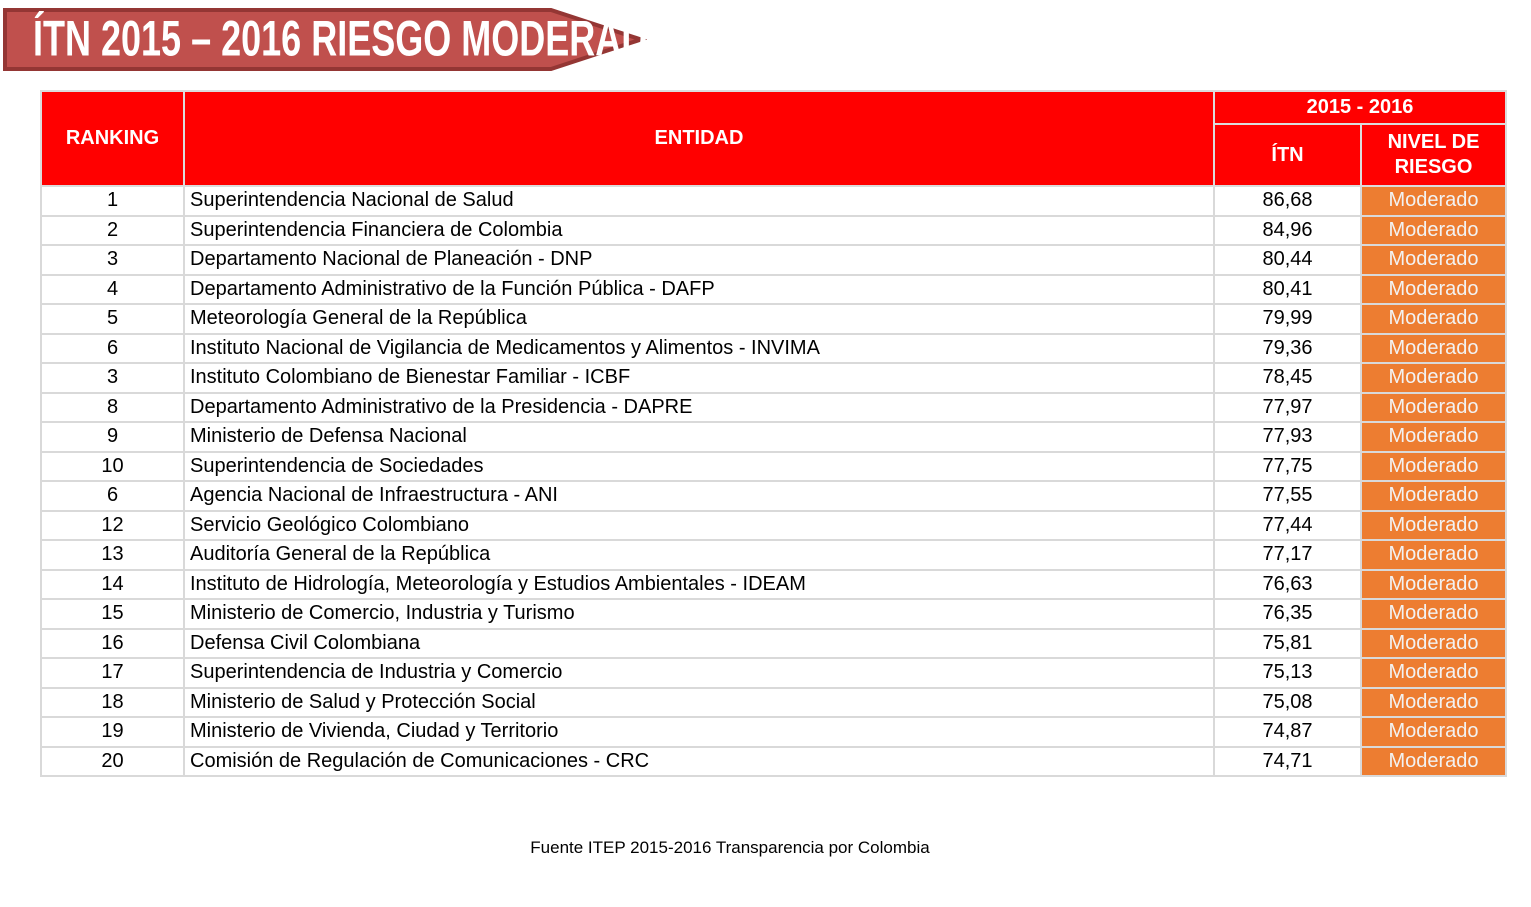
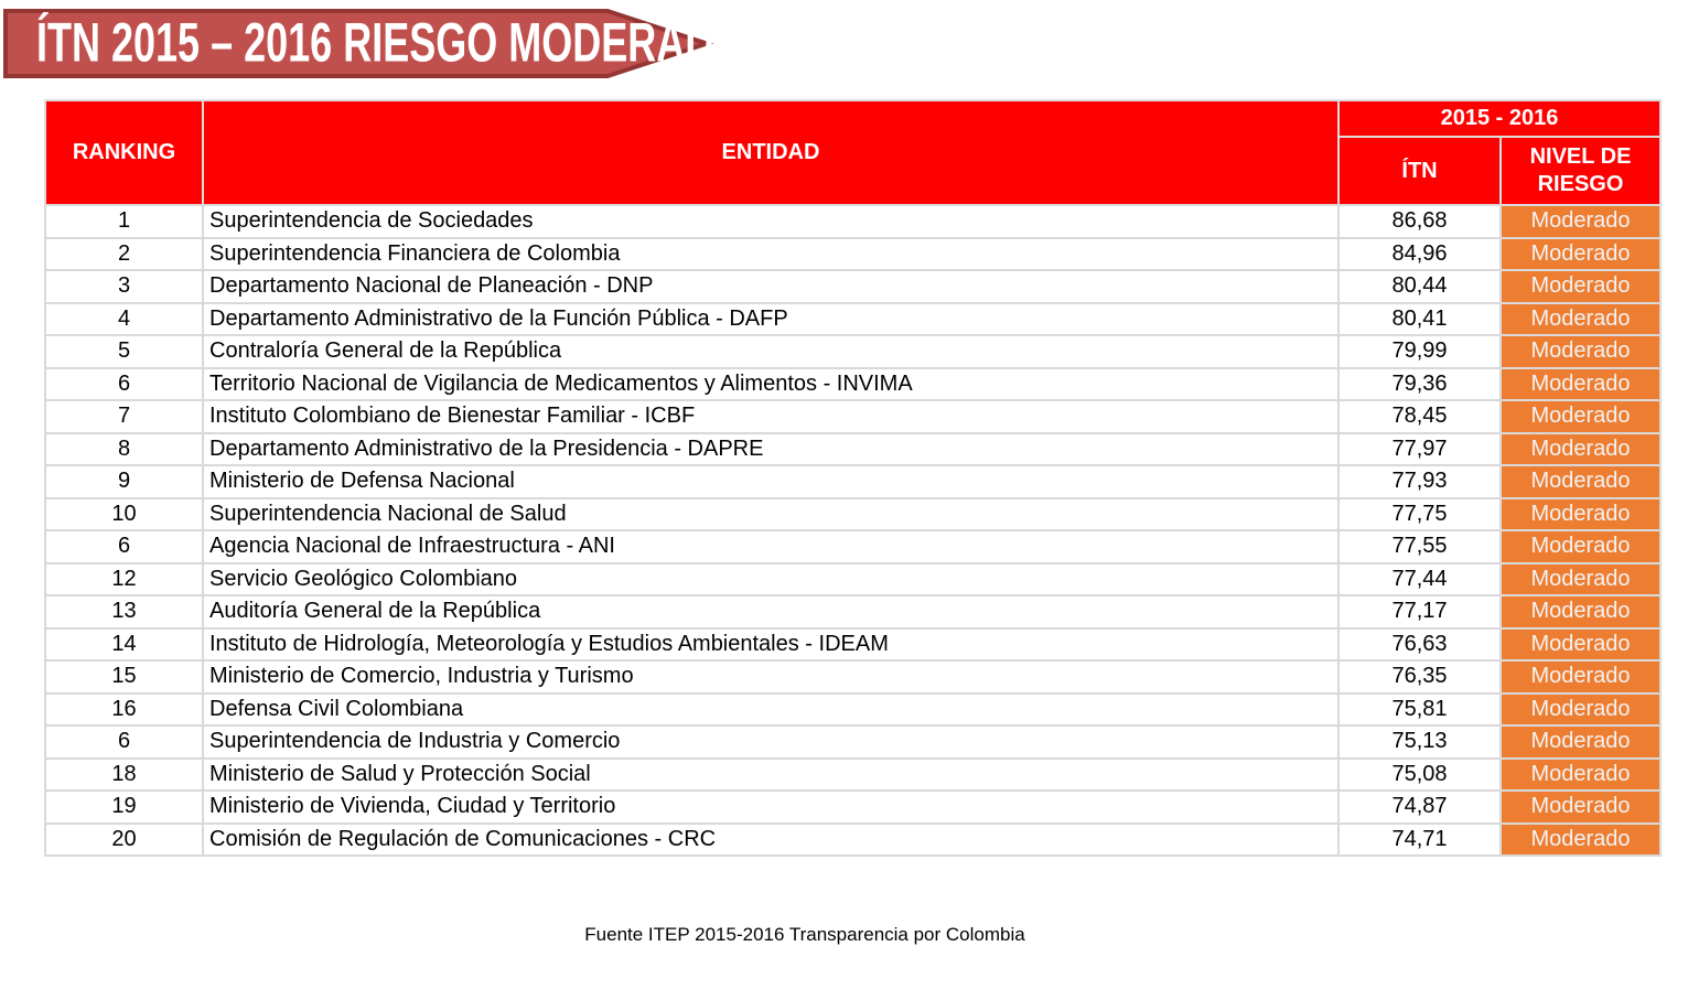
  ÍTN 2015 – 2016 RIESGO MODERADO
  RANKING	ENTIDAD	2015 - 2016
  ÍTN	NIVEL DE RIESGO
- 1	Superintendencia Nacional de Salud	86,68	Moderado
+ 1	Superintendencia de Sociedades	86,68	Moderado
  2	Superintendencia Financiera de Colombia	84,96	Moderado
  3	Departamento Nacional de Planeación - DNP	80,44	Moderado
  4	Departamento Administrativo de la Función Pública - DAFP	80,41	Moderado
- 5	Meteorología General de la República	79,99	Moderado
+ 5	Contraloría General de la República	79,99	Moderado
- 6	Instituto Nacional de Vigilancia de Medicamentos y Alimentos - INVIMA	79,36	Moderado
+ 6	Territorio Nacional de Vigilancia de Medicamentos y Alimentos - INVIMA	79,36	Moderado
- 3	Instituto Colombiano de Bienestar Familiar - ICBF	78,45	Moderado
+ 7	Instituto Colombiano de Bienestar Familiar - ICBF	78,45	Moderado
  8	Departamento Administrativo de la Presidencia - DAPRE	77,97	Moderado
  9	Ministerio de Defensa Nacional	77,93	Moderado
- 10	Superintendencia de Sociedades	77,75	Moderado
+ 10	Superintendencia Nacional de Salud	77,75	Moderado
  6	Agencia Nacional de Infraestructura - ANI	77,55	Moderado
  12	Servicio Geológico Colombiano	77,44	Moderado
  13	Auditoría General de la República	77,17	Moderado
  14	Instituto de Hidrología, Meteorología y Estudios Ambientales - IDEAM	76,63	Moderado
  15	Ministerio de Comercio, Industria y Turismo	76,35	Moderado
  16	Defensa Civil Colombiana	75,81	Moderado
- 17	Superintendencia de Industria y Comercio	75,13	Moderado
+ 6	Superintendencia de Industria y Comercio	75,13	Moderado
  18	Ministerio de Salud y Protección Social	75,08	Moderado
  19	Ministerio de Vivienda, Ciudad y Territorio	74,87	Moderado
  20	Comisión de Regulación de Comunicaciones - CRC	74,71	Moderado
  Fuente ITEP 2015-2016 Transparencia por Colombia
